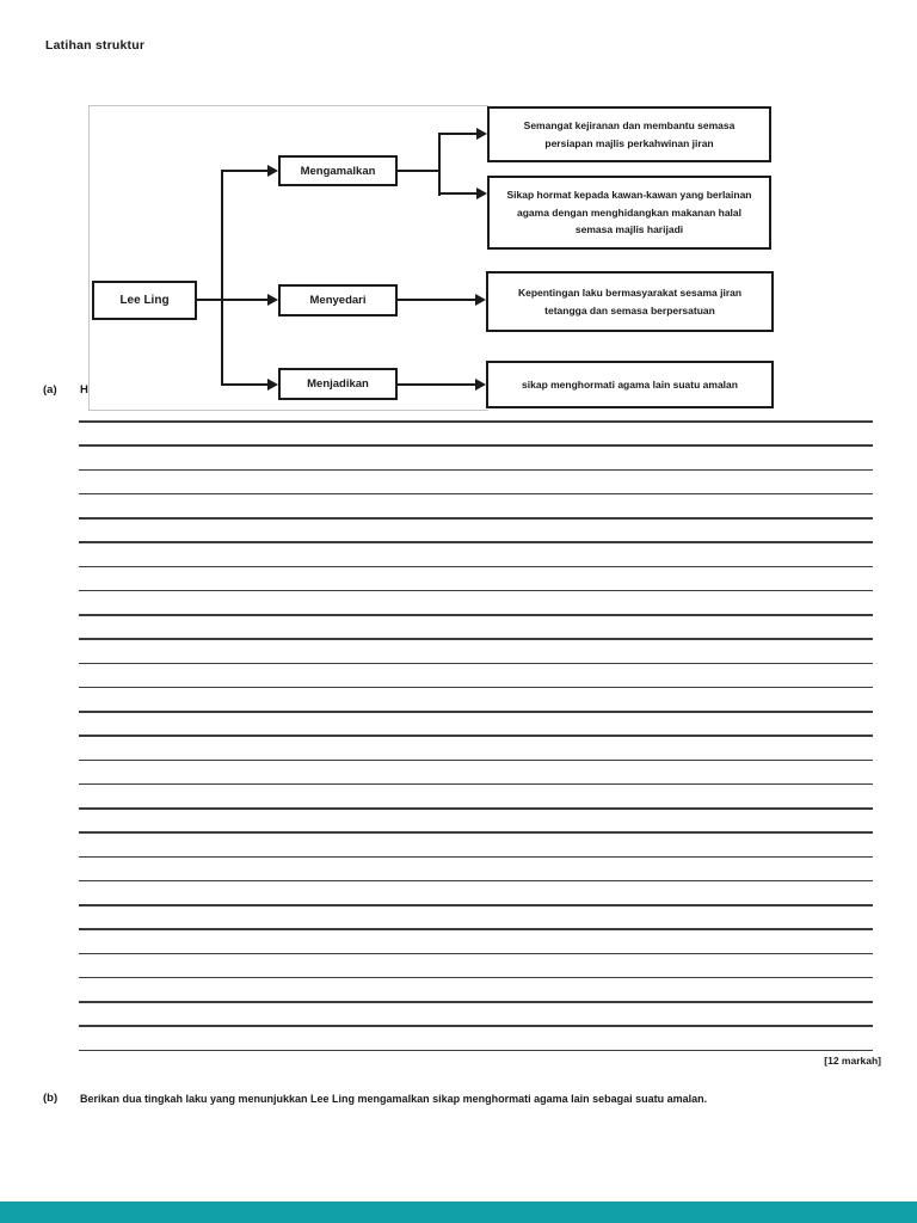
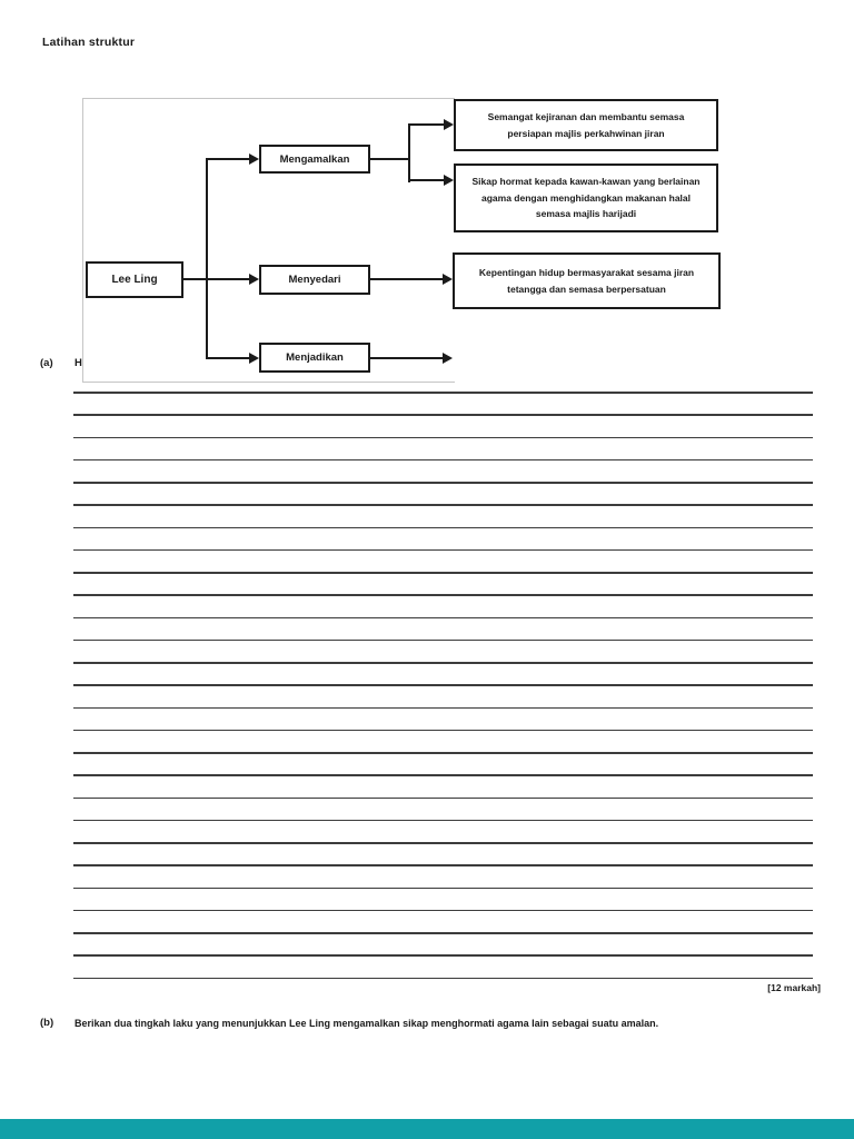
  Latihan struktur
  Lee Ling
  Mengamalkan
  Menyedari
  Menjadikan
  Semangat kejiranan dan membantu semasa persiapan majlis perkahwinan jiran
  Sikap hormat kepada kawan-kawan yang berlainan agama dengan menghidangkan makanan halal semasa majlis harijadi
- Kepentingan laku bermasyarakat sesama jiran tetangga dan semasa berpersatuan
+ Kepentingan hidup bermasyarakat sesama jiran tetangga dan semasa berpersatuan
- sikap menghormati agama lain suatu amalan
  (a)
  H
  [12 markah]
  (b)
  Berikan dua tingkah laku yang menunjukkan Lee Ling mengamalkan sikap menghormati agama lain sebagai suatu amalan.
